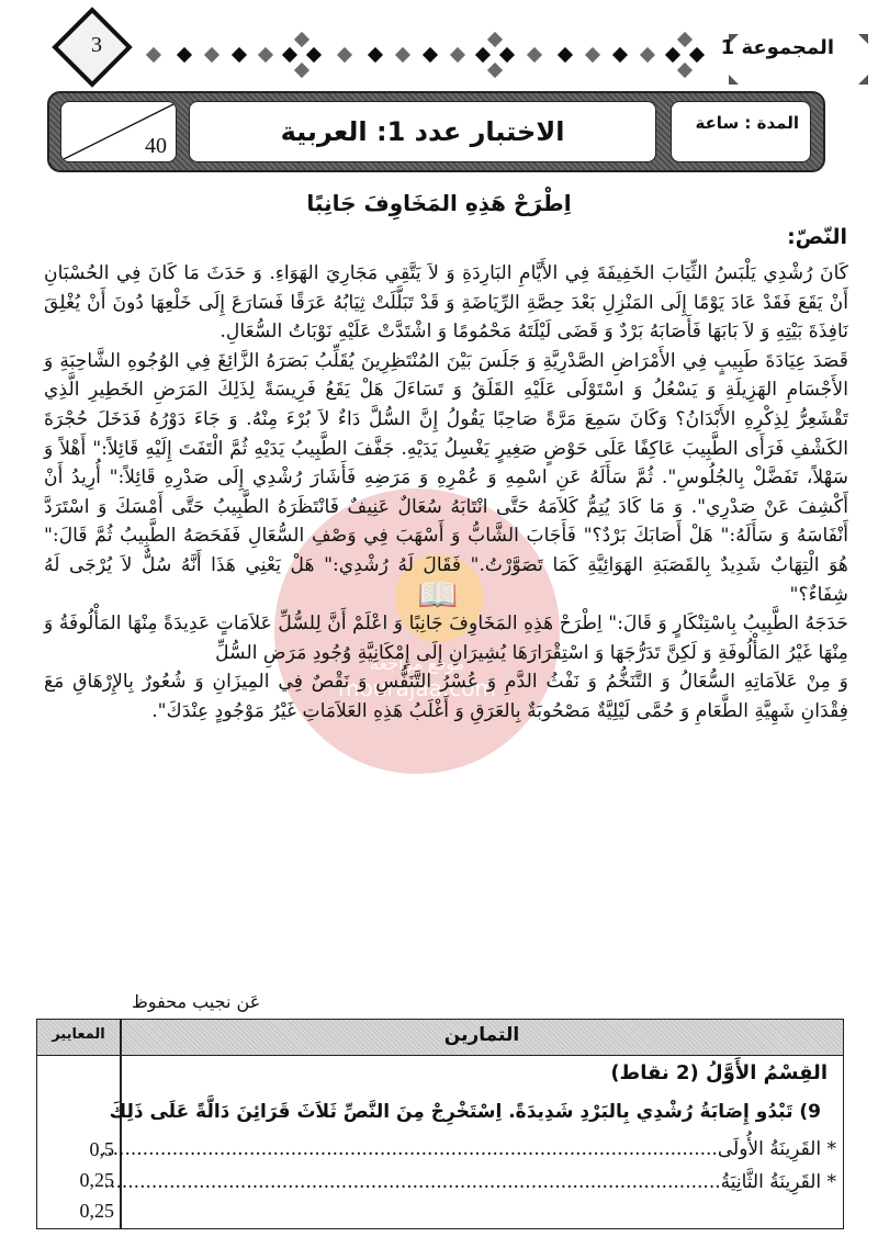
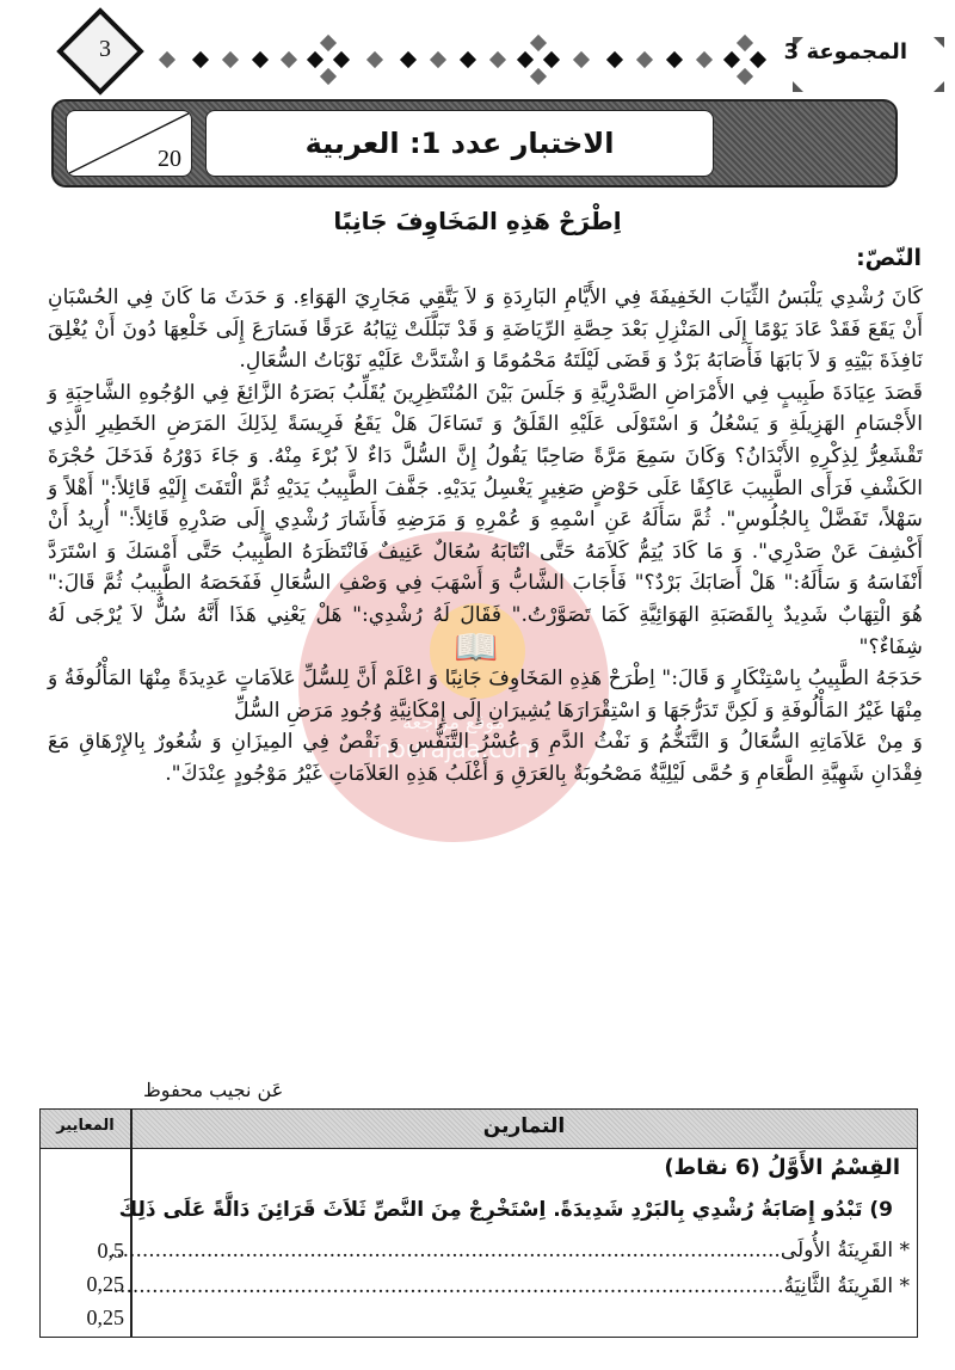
  3
- المجموعة 1
+ المجموعة 3
- 40
+ 20
  الاختبار عدد 1: العربية
- المدة : ساعة
  📖
  موقع مراجعة
  mourajaa.com
  اِطْرَحْ هَذِهِ المَخَاوِفَ جَانِبًا
  النّصّ:
  كَانَ رُشْدِي يَلْبَسُ الثِّيَابَ الخَفِيفَةَ فِي الأَيَّامِ البَارِدَةِ وَ لاَ يَتَّقِي مَجَارِيَ الهَوَاءِ. وَ حَدَثَ مَا كَانَ فِي الحُسْبَانِ أَنْ يَقَعَ فَقَدْ عَادَ يَوْمًا إِلَى المَنْزِلِ بَعْدَ حِصَّةِ الرِّيَاضَةِ وَ قَدْ تَبَلَّلَتْ ثِيَابُهُ عَرَقًا فَسَارَعَ إِلَى خَلْعِهَا دُونَ أَنْ يُغْلِقَ نَافِذَةَ بَيْتِهِ وَ لاَ بَابَهَا فَأَصَابَهُ بَرْدٌ وَ قَضَى لَيْلَتَهُ مَحْمُومًا وَ اشْتَدَّتْ عَلَيْهِ نَوْبَاتُ السُّعَالِ.
  قَصَدَ عِيَادَةَ طَبِيبٍ فِي الأَمْرَاضِ الصَّدْرِيَّةِ وَ جَلَسَ بَيْنَ المُنْتَظِرِينَ يُقَلِّبُ بَصَرَهُ الزَّائِغَ فِي الوُجُوهِ الشَّاحِبَةِ وَ الأَجْسَامِ الهَزِيلَةِ وَ يَسْعُلُ وَ اسْتَوْلَى عَلَيْهِ القَلَقُ وَ تَسَاءَلَ هَلْ يَقَعُ فَرِيسَةً لِذَلِكَ المَرَضِ الخَطِيرِ الَّذِي تَقْشَعِرُّ لِذِكْرِهِ الأَبْدَانُ؟ وَكَانَ سَمِعَ مَرَّةً صَاحِبًا يَقُولُ إِنَّ السُّلَّ دَاءٌ لاَ بُرْءَ مِنْهُ. وَ جَاءَ دَوْرُهُ فَدَخَلَ حُجْرَةَ الكَشْفِ فَرَأَى الطَّبِيبَ عَاكِفًا عَلَى حَوْضٍ صَغِيرٍ يَغْسِلُ يَدَيْهِ. جَفَّفَ الطَّبِيبُ يَدَيْهِ ثُمَّ الْتَفَتَ إِلَيْهِ قَائِلاً:" أَهْلاً وَ سَهْلاً، تَفَضَّلْ بِالجُلُوسِ". ثُمَّ سَأَلَهُ عَنِ اسْمِهِ وَ عُمْرِهِ وَ مَرَضِهِ فَأَشَارَ رُشْدِي إِلَى صَدْرِهِ قَائِلاً:" أُرِيدُ أَنْ أَكْشِفَ عَنْ صَدْرِي". وَ مَا كَادَ يُتِمُّ كَلاَمَهُ حَتَّى انْتَابَهُ سُعَالٌ عَنِيفٌ فَانْتَظَرَهُ الطَّبِيبُ حَتَّى أَمْسَكَ وَ اسْتَرَدَّ أَنْفَاسَهُ وَ سَأَلَهُ:" هَلْ أَصَابَكَ بَرْدٌ؟" فَأَجَابَ الشَّابُّ وَ أَسْهَبَ فِي وَصْفِ السُّعَالِ فَفَحَصَهُ الطَّبِيبُ ثُمَّ قَالَ:" هُوَ الْتِهَابٌ شَدِيدٌ بِالقَصَبَةِ الهَوَائِيَّةِ كَمَا تَصَوَّرْتُ." فَقَالَ لَهُ رُشْدِي:" هَلْ يَعْنِي هَذَا أَنَّهُ سُلٌّ لاَ يُرْجَى لَهُ شِفَاءٌ؟"
  حَدَجَهُ الطَّبِيبُ بِاسْتِنْكَارٍ وَ قَالَ:" اِطْرَحْ هَذِهِ المَخَاوِفَ جَانِبًا وَ اعْلَمْ أَنَّ لِلسُّلِّ عَلاَمَاتٍ عَدِيدَةً مِنْهَا المَأْلُوفَةُ وَ مِنْهَا غَيْرُ المَأْلُوفَةِ وَ لَكِنَّ تَدَرُّجَهَا وَ اسْتِقْرَارَهَا يُشِيرَانِ إِلَى إِمْكَانِيَّةِ وُجُودِ مَرَضِ السُّلِّ
  وَ مِنْ عَلاَمَاتِهِ السُّعَالُ وَ التَّنَخُّمُ وَ نَفْثُ الدَّمِ وَ عُسْرُ التَّنَفُّسِ وَ نَقْصٌ فِي المِيزَانِ وَ شُعُورٌ بِالإِرْهَاقِ مَعَ فِقْدَانِ شَهِيَّةِ الطَّعَامِ وَ حُمَّى لَيْلِيَّةٌ مَصْحُوبَةٌ بِالعَرَقِ وَ أَغْلَبُ هَذِهِ العَلاَمَاتِ غَيْرُ مَوْجُودٍ عِنْدَكَ".
  عَن نجيب محفوظ
  المعايير
  التمارين
- القِسْمُ الأَوَّلُ (2 نقاط)
+ القِسْمُ الأَوَّلُ (6 نقاط)
  9) تَبْدُو إِصَابَةُ رُشْدِي بِالبَرْدِ شَدِيدَةً. اِسْتَخْرِجْ مِنَ النَّصِّ ثَلاَثَ قَرَائِنَ دَالَّةً عَلَى ذَلِكَ
  * القَرِينَةُ الأُولَى........................................................................................................
  * القَرِينَةُ الثَّانِيَةُ........................................................................................................
  0,5
  0,25
  0,25
